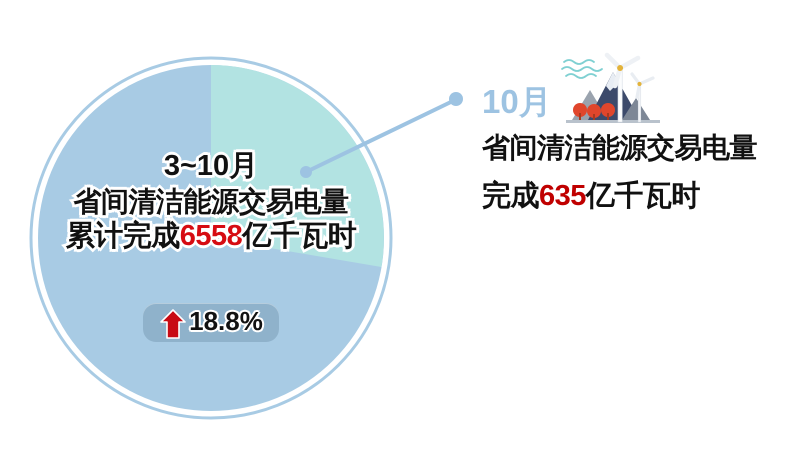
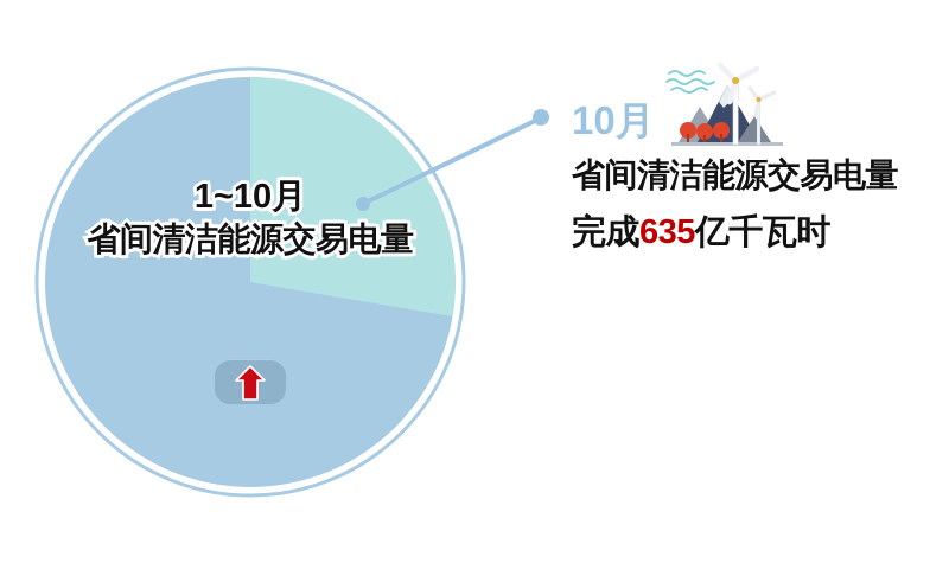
- 3~10月
+ 1~10月
  省间清洁能源交易电量
- 累计完成6558亿千瓦时
- 18.8%
  10月
  省间清洁能源交易电量
  完成635亿千瓦时
